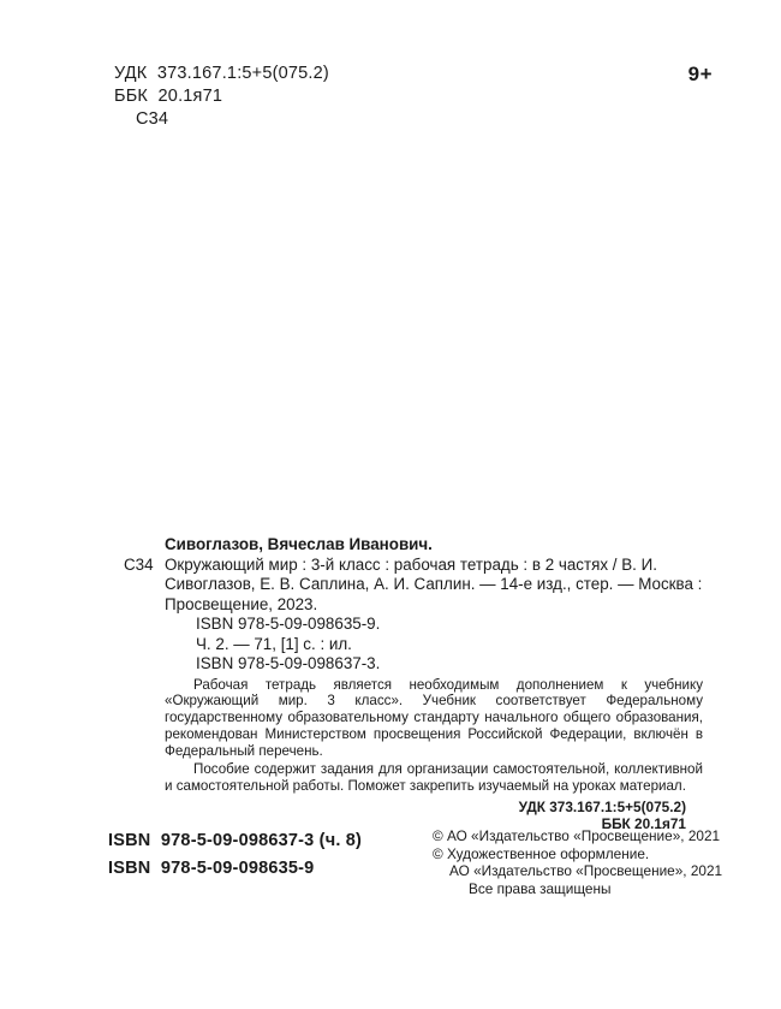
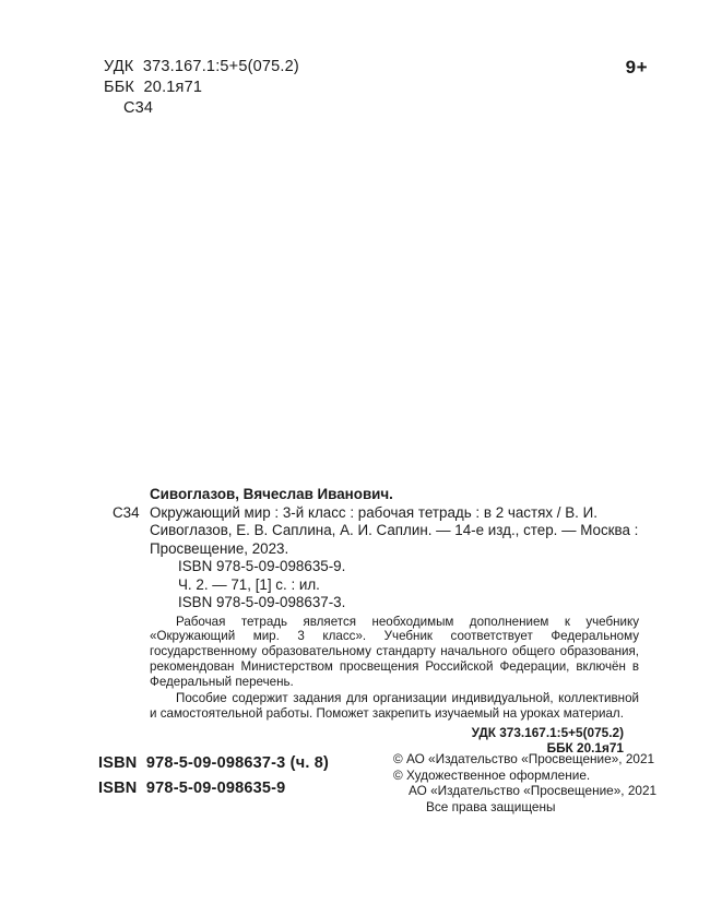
  УДК 373.167.1:5+5(075.2)
  ББК 20.1я71
  С34
  9+
  Сивоглазов, Вячеслав Иванович.
  С34
  Окружающий мир : 3-й класс : рабочая тетрадь : в 2 частях / В. И. Сивоглазов, Е. В. Саплина, А. И. Саплин. — 14-е изд., стер. — Москва : Просвещение, 2023.
  ISBN 978-5-09-098635-9.
  Ч. 2. — 71, [1] с. : ил.
  ISBN 978-5-09-098637-3.
  Рабочая тетрадь является необходимым дополнением к учебнику «Окружающий мир. 3 класс». Учебник соответствует Федеральному государственному образовательному стандарту начального общего образования, рекомендован Министерством просвещения Российской Федерации, включён в Федеральный перечень.
- Пособие содержит задания для организации самостоятельной, коллективной и самостоятельной работы. Поможет закрепить изучаемый на уроках материал.
+ Пособие содержит задания для организации индивидуальной, коллективной и самостоятельной работы. Поможет закрепить изучаемый на уроках материал.
  УДК 373.167.1:5+5(075.2)
  ББК 20.1я71
  ISBN 978-5-09-098637-3 (ч. 8)
  ISBN 978-5-09-098635-9
  © АО «Издательство «Просвещение», 2021
  © Художественное оформление.
  АО «Издательство «Просвещение», 2021
  Все права защищены
